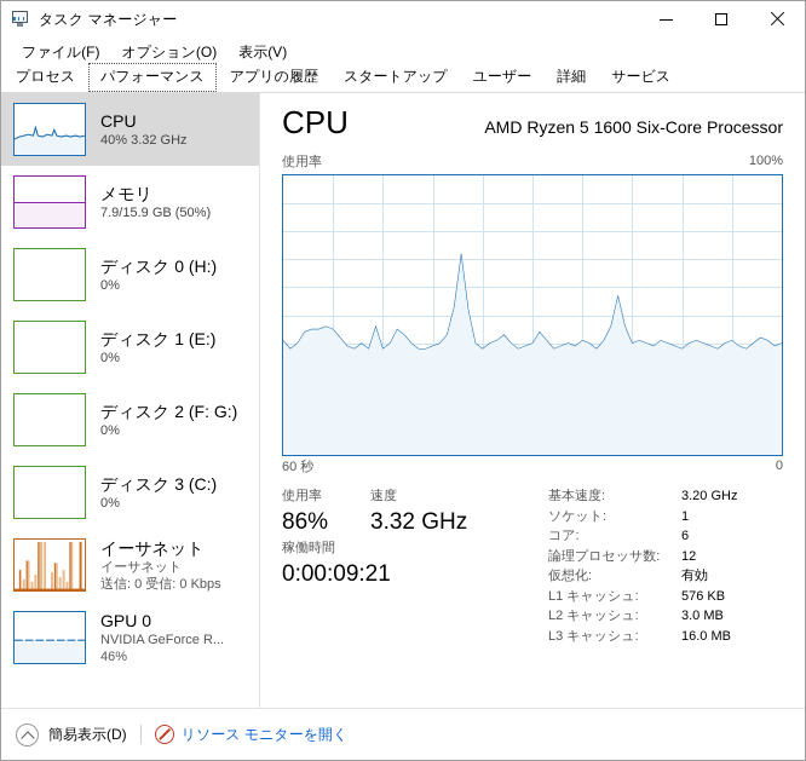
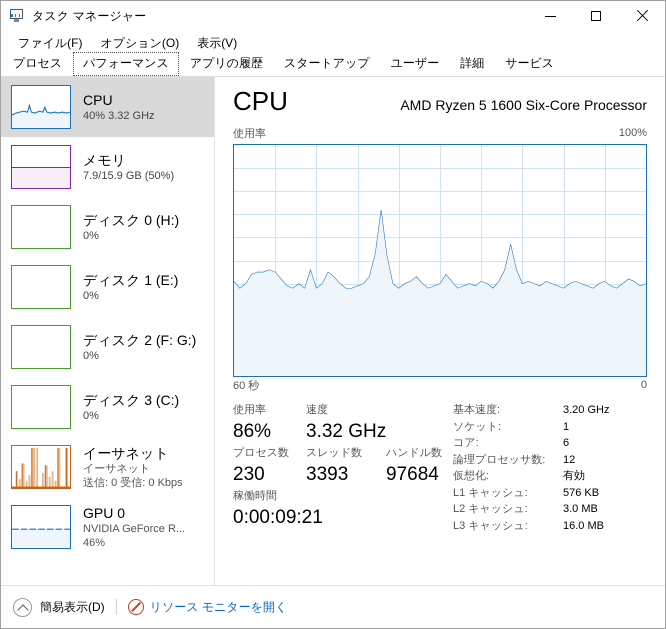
  タスク マネージャー
  ファイル(F)
  オプション(O)
  表示(V)
  プロセス
  パフォーマンス
  アプリの履歴
  スタートアップ
  ユーザー
  詳細
  サービス
  CPU
  40% 3.32 GHz
  メモリ
  7.9/15.9 GB (50%)
  ディスク 0 (H:)
  0%
  ディスク 1 (E:)
  0%
  ディスク 2 (F: G:)
  0%
  ディスク 3 (C:)
  0%
  イーサネット
  イーサネット
  送信: 0 受信: 0 Kbps
  GPU 0
  NVIDIA GeForce R...
  46%
  CPU
  AMD Ryzen 5 1600 Six-Core Processor
  使用率
  100%
  60 秒
  0
  使用率
  86%
  速度
  3.32 GHz
+ プロセス数
+ 230
+ スレッド数
+ 3393
+ ハンドル数
+ 97684
  稼働時間
  0:00:09:21
  基本速度:
  3.20 GHz
  ソケット:
  1
  コア:
  6
  論理プロセッサ数:
  12
  仮想化:
  有効
  L1 キャッシュ:
  576 KB
  L2 キャッシュ:
  3.0 MB
  L3 キャッシュ:
  16.0 MB
  簡易表示(D)
  リソース モニターを開く
